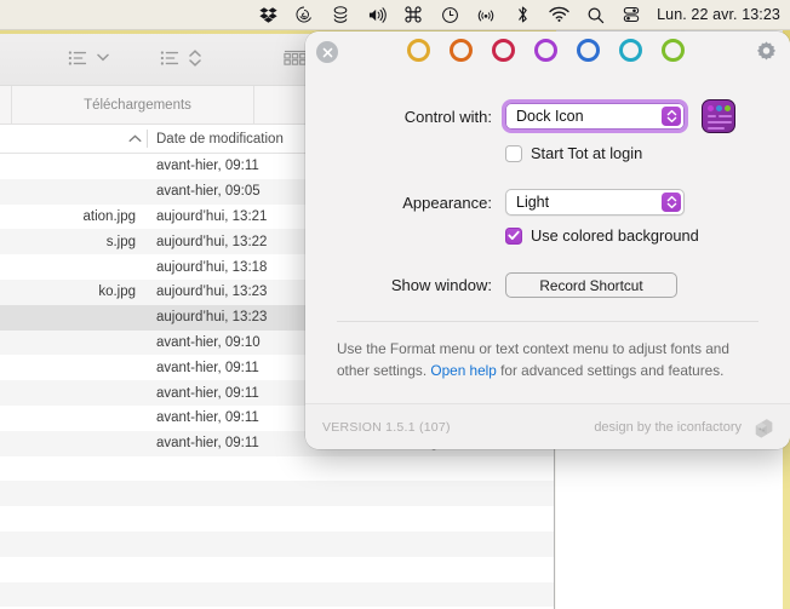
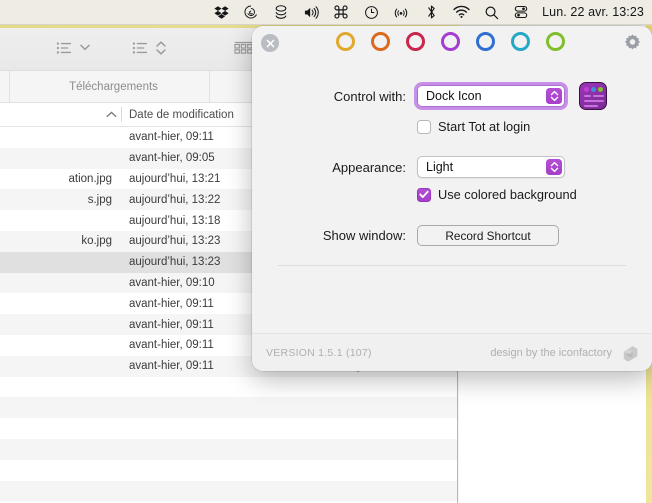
  Lun. 22 avr. 13:23
  Téléchargements
  Date de modification
  avant-hier, 09:11
  avant-hier, 09:05
  ation.jpg
  aujourd’hui, 13:21
  s.jpg
  aujourd’hui, 13:22
  aujourd’hui, 13:18
  ko.jpg
  aujourd’hui, 13:23
  aujourd’hui, 13:23
  avant-hier, 09:10
  avant-hier, 09:11
  avant-hier, 09:11
  avant-hier, 09:11
  avant-hier, 09:11
  Control with:
  Dock Icon
  Start Tot at login
  Appearance:
  Light
  Use colored background
  Show window:
  Record Shortcut
- Use the Format menu or text context menu to adjust fonts and other settings. Open help for advanced settings and features.
  VERSION 1.5.1 (107)
  design by the iconfactory
